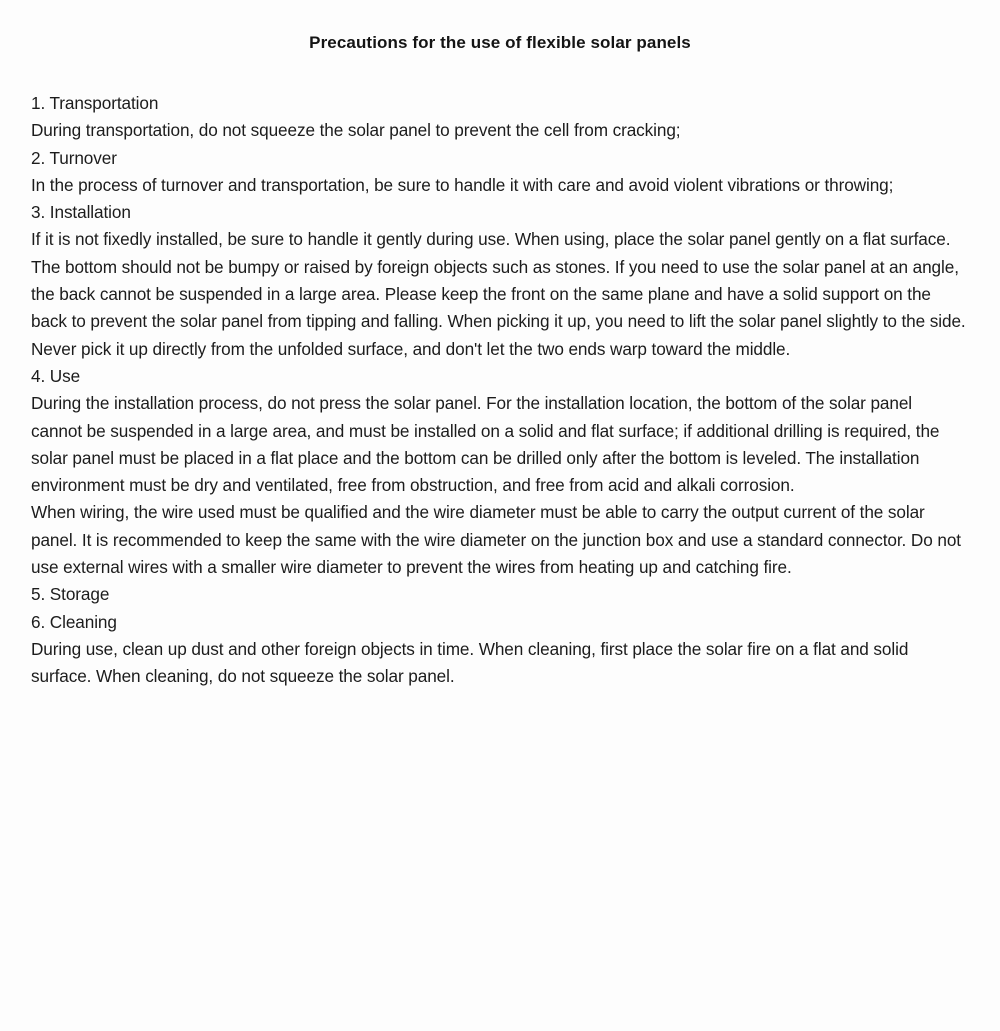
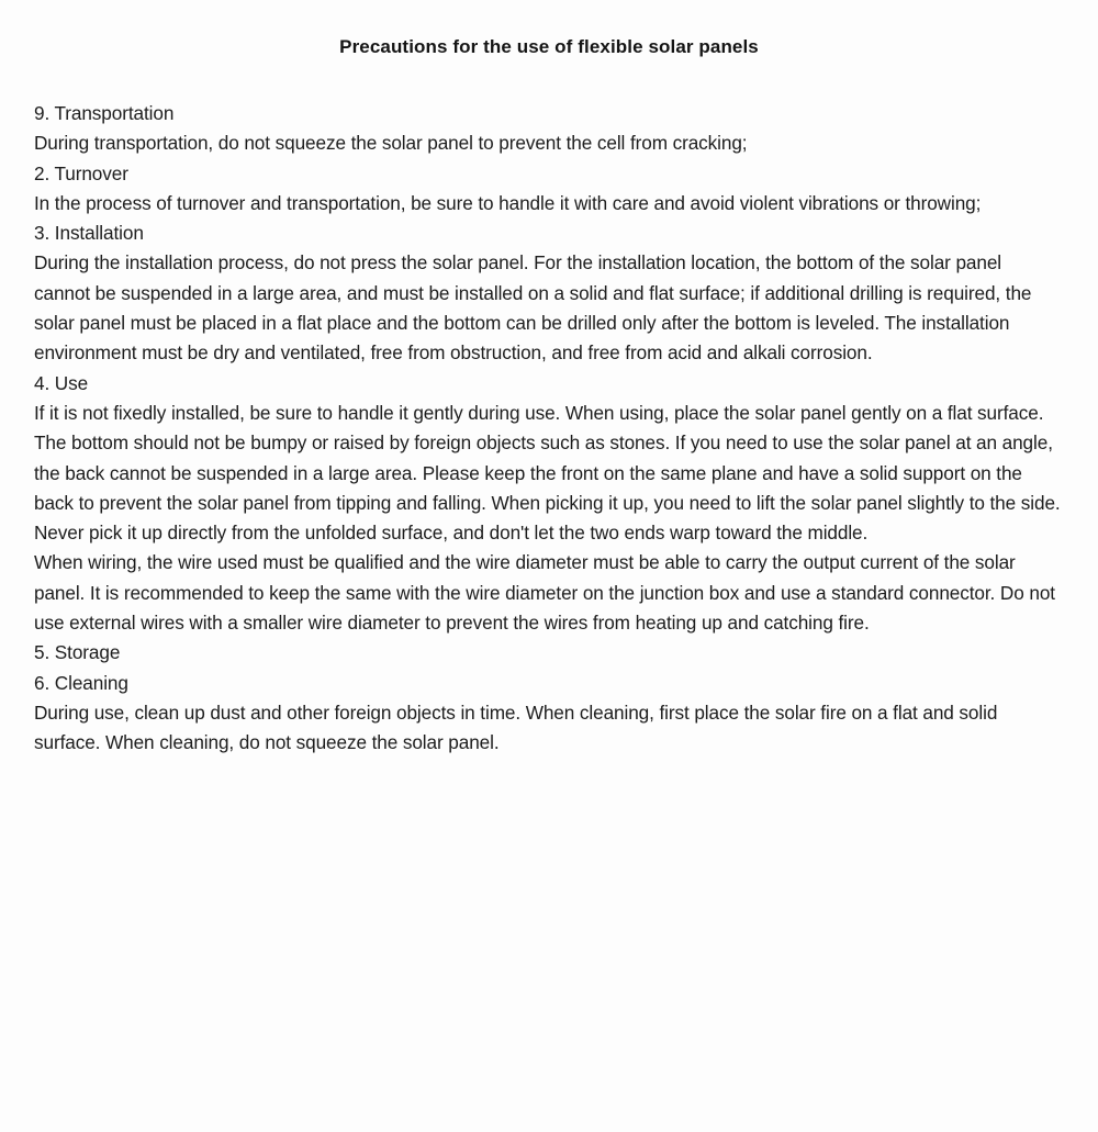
  Precautions for the use of flexible solar panels
- 1. Transportation
+ 9. Transportation
  During transportation, do not squeeze the solar panel to prevent the cell from cracking;
  2. Turnover
  In the process of turnover and transportation, be sure to handle it with care and avoid violent vibrations or throwing;
  3. Installation
- If it is not fixedly installed, be sure to handle it gently during use. When using, place the solar panel gently on a flat surface. The bottom should not be bumpy or raised by foreign objects such as stones. If you need to use the solar panel at an angle, the back cannot be suspended in a large area. Please keep the front on the same plane and have a solid support on the back to prevent the solar panel from tipping and falling. When picking it up, you need to lift the solar panel slightly to the side. Never pick it up directly from the unfolded surface, and don't let the two ends warp toward the middle.
+ During the installation process, do not press the solar panel. For the installation location, the bottom of the solar panel cannot be suspended in a large area, and must be installed on a solid and flat surface; if additional drilling is required, the solar panel must be placed in a flat place and the bottom can be drilled only after the bottom is leveled. The installation environment must be dry and ventilated, free from obstruction, and free from acid and alkali corrosion.
  4. Use
- During the installation process, do not press the solar panel. For the installation location, the bottom of the solar panel cannot be suspended in a large area, and must be installed on a solid and flat surface; if additional drilling is required, the solar panel must be placed in a flat place and the bottom can be drilled only after the bottom is leveled. The installation environment must be dry and ventilated, free from obstruction, and free from acid and alkali corrosion.
+ If it is not fixedly installed, be sure to handle it gently during use. When using, place the solar panel gently on a flat surface. The bottom should not be bumpy or raised by foreign objects such as stones. If you need to use the solar panel at an angle, the back cannot be suspended in a large area. Please keep the front on the same plane and have a solid support on the back to prevent the solar panel from tipping and falling. When picking it up, you need to lift the solar panel slightly to the side. Never pick it up directly from the unfolded surface, and don't let the two ends warp toward the middle.
  When wiring, the wire used must be qualified and the wire diameter must be able to carry the output current of the solar panel. It is recommended to keep the same with the wire diameter on the junction box and use a standard connector. Do not use external wires with a smaller wire diameter to prevent the wires from heating up and catching fire.
  5. Storage
  6. Cleaning
  During use, clean up dust and other foreign objects in time. When cleaning, first place the solar fire on a flat and solid surface. When cleaning, do not squeeze the solar panel.
